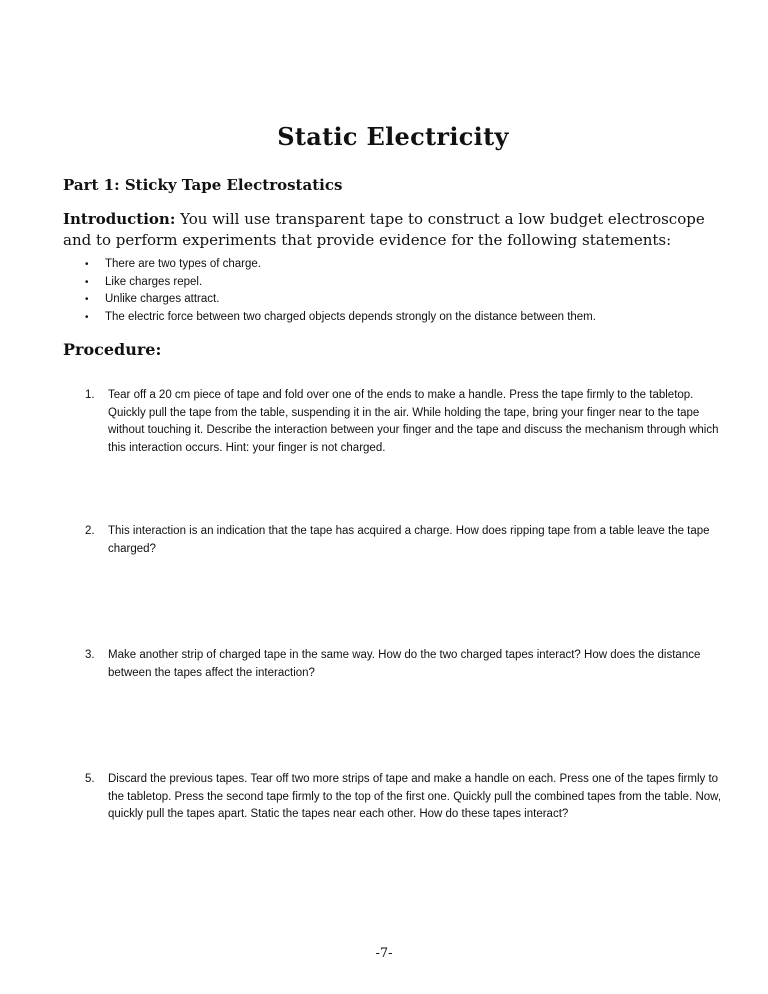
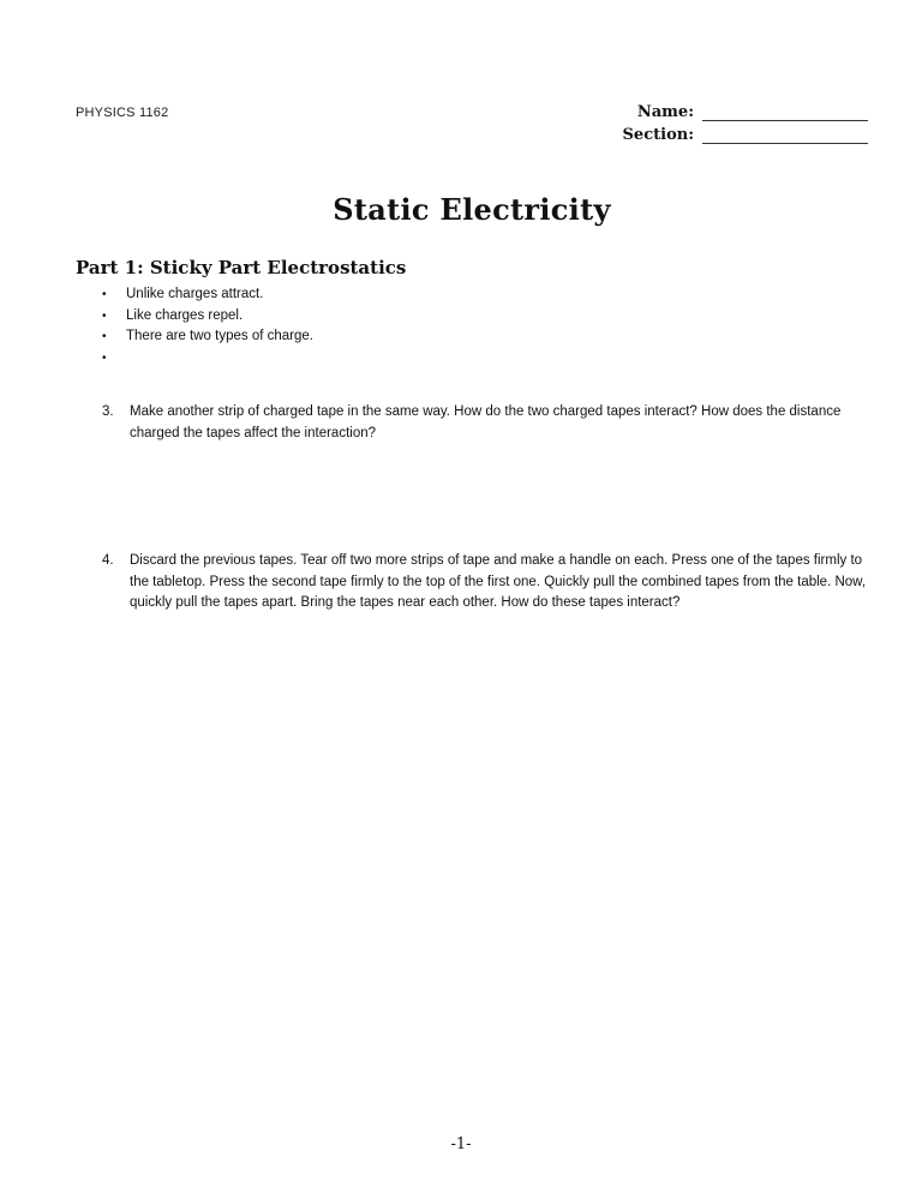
+ PHYSICS 1162
+ Name:
+ Section:
  Static Electricity
- Part 1: Sticky Tape Electrostatics
+ Part 1: Sticky Part Electrostatics
- Introduction: You will use transparent tape to construct a low budget electroscope and to perform experiments that provide evidence for the following statements:
  •
- There are two types of charge.
+ Unlike charges attract.
  •
  Like charges repel.
  •
- Unlike charges attract.
+ There are two types of charge.
  •
- The electric force between two charged objects depends strongly on the distance between them.
- Procedure:
- 1.
- Tear off a 20 cm piece of tape and fold over one of the ends to make a handle. Press the tape firmly to the tabletop. Quickly pull the tape from the table, suspending it in the air. While holding the tape, bring your finger near to the tape without touching it. Describe the interaction between your finger and the tape and discuss the mechanism through which this interaction occurs. Hint: your finger is not charged.
- 2.
- This interaction is an indication that the tape has acquired a charge. How does ripping tape from a table leave the tape charged?
  3.
- Make another strip of charged tape in the same way. How do the two charged tapes interact? How does the distance between the tapes affect the interaction?
+ Make another strip of charged tape in the same way. How do the two charged tapes interact? How does the distance charged the tapes affect the interaction?
- 5.
+ 4.
- Discard the previous tapes. Tear off two more strips of tape and make a handle on each. Press one of the tapes firmly to the tabletop. Press the second tape firmly to the top of the first one. Quickly pull the combined tapes from the table. Now, quickly pull the tapes apart. Static the tapes near each other. How do these tapes interact?
+ Discard the previous tapes. Tear off two more strips of tape and make a handle on each. Press one of the tapes firmly to the tabletop. Press the second tape firmly to the top of the first one. Quickly pull the combined tapes from the table. Now, quickly pull the tapes apart. Bring the tapes near each other. How do these tapes interact?
- -7-
+ -1-
